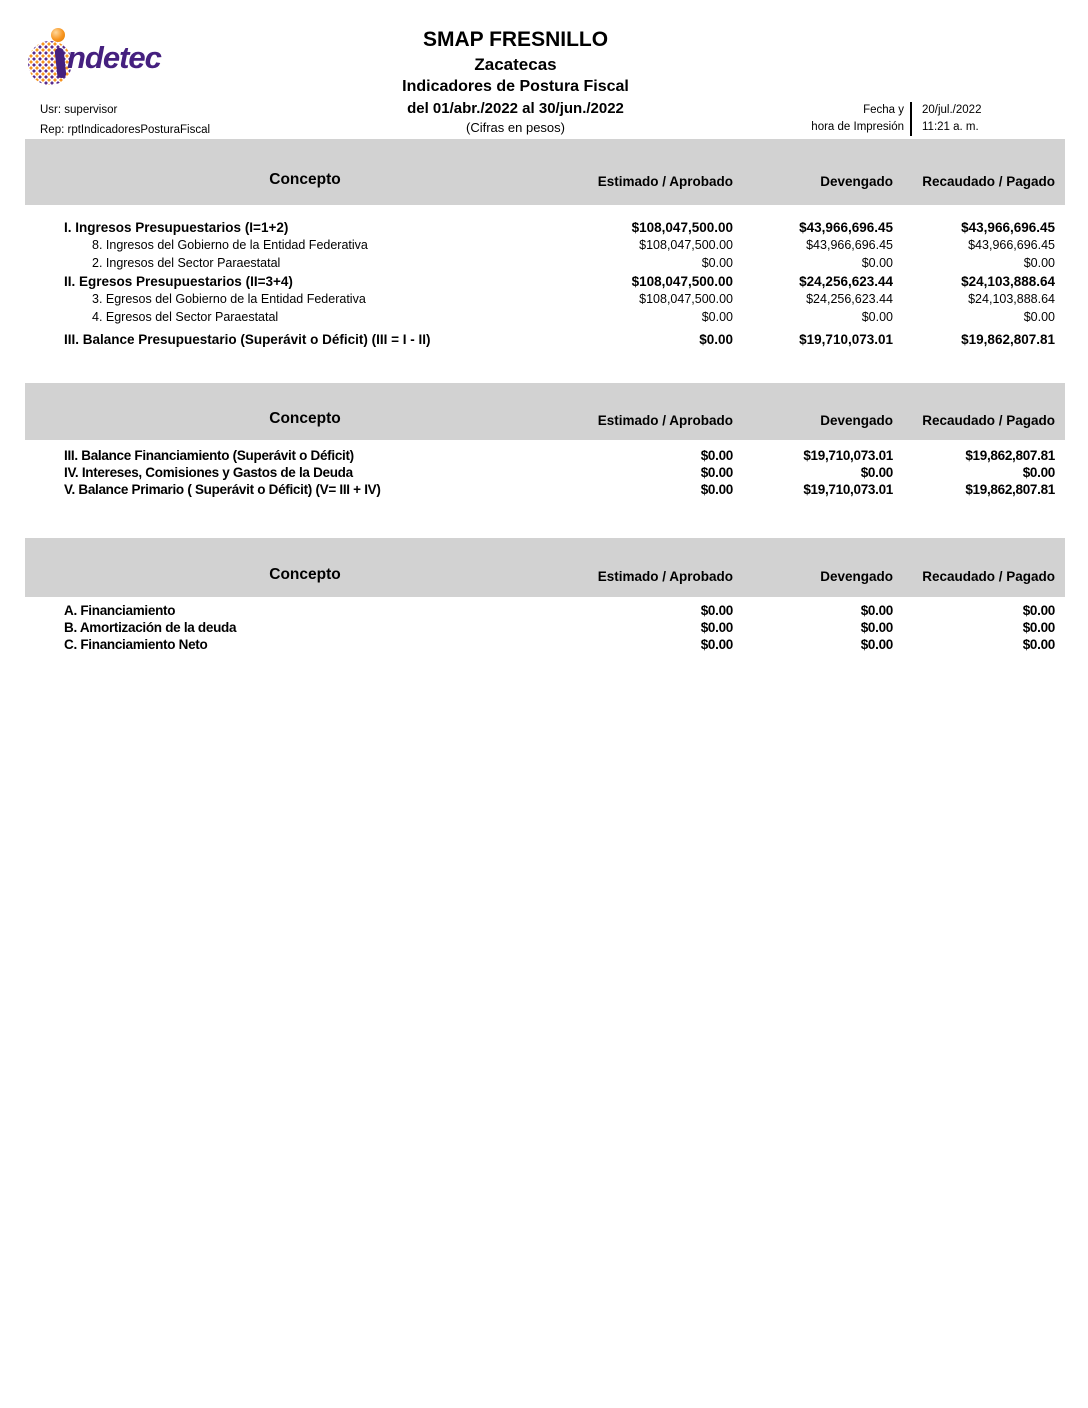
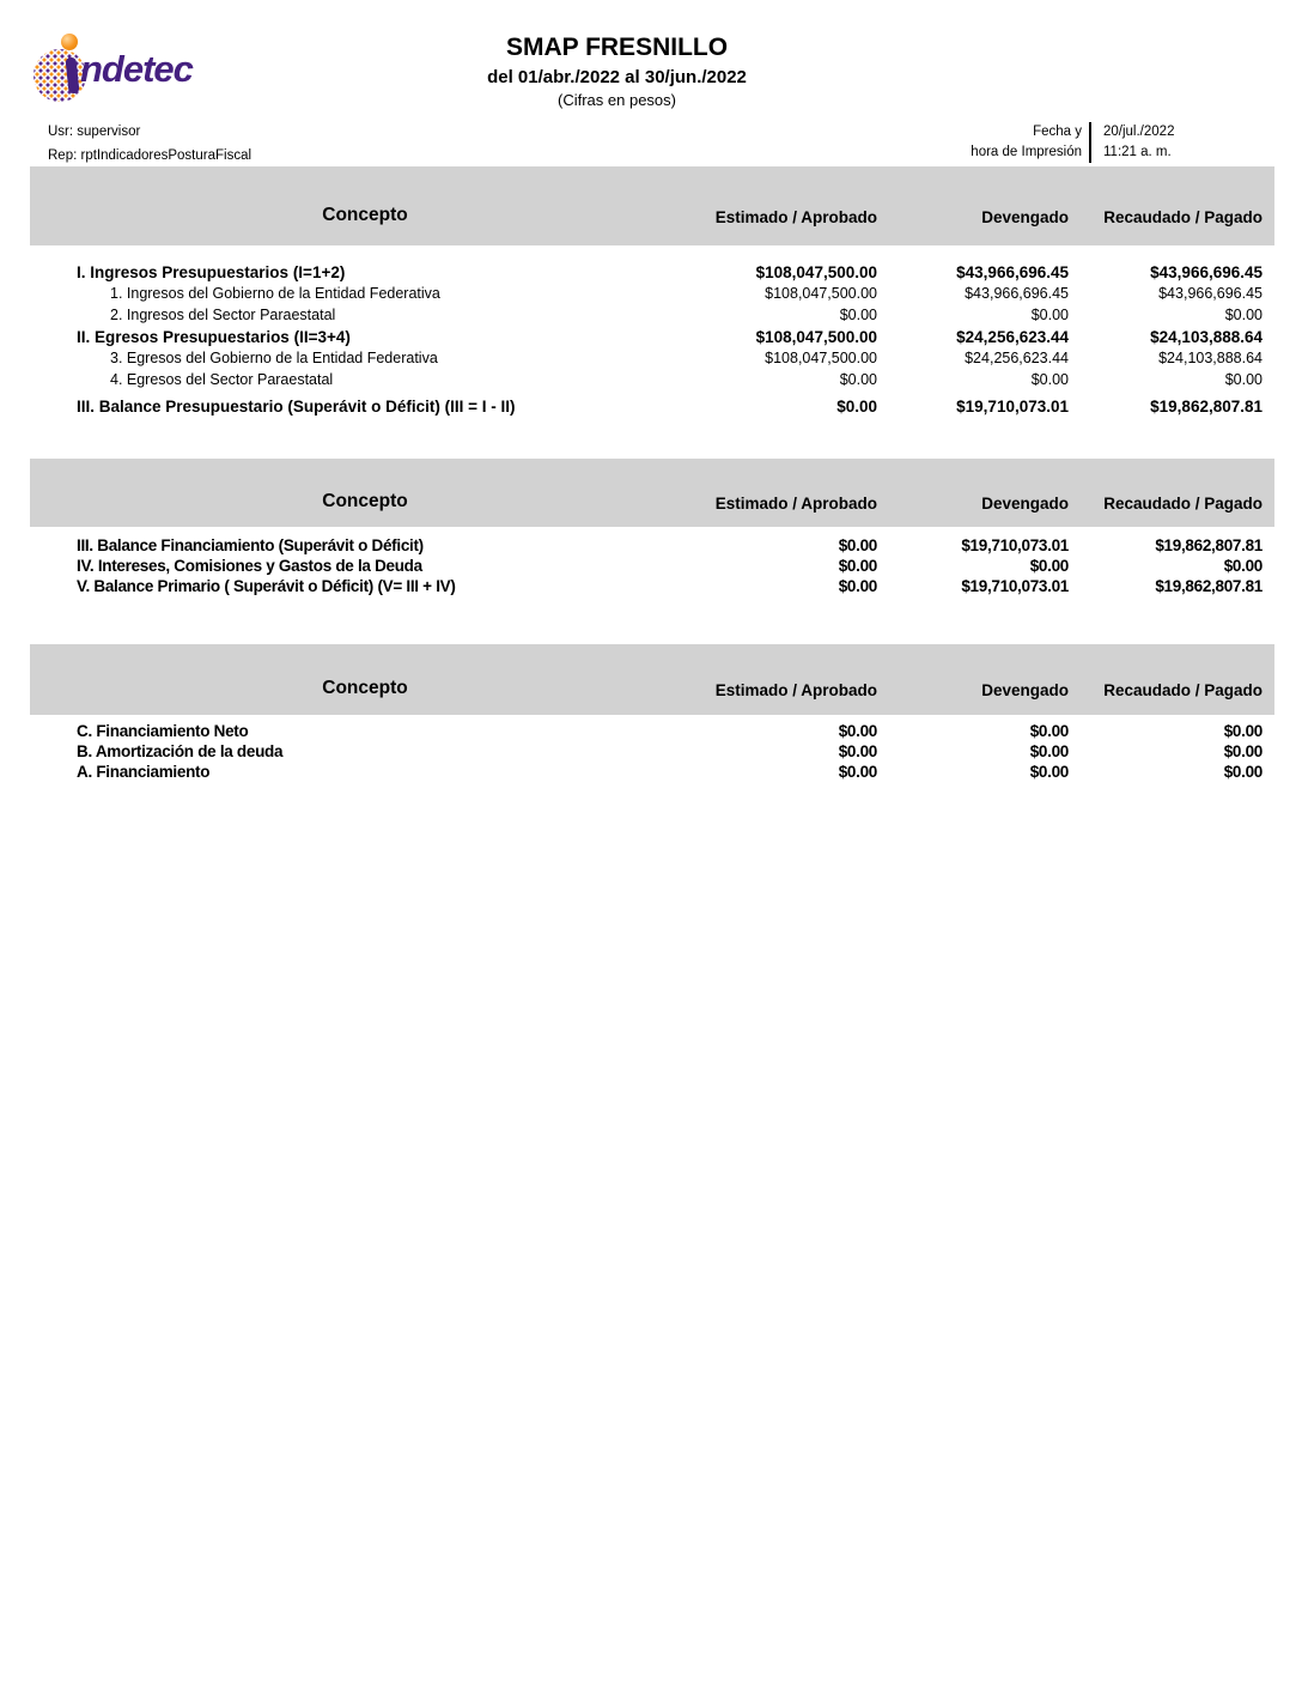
  ndetec
  SMAP FRESNILLO
- Zacatecas
- Indicadores de Postura Fiscal
  del 01/abr./2022 al 30/jun./2022
  (Cifras en pesos)
  Usr: supervisor
  Rep: rptIndicadoresPosturaFiscal
  Fecha y
  hora de Impresión
  20/jul./2022
  11:21 a. m.
  Concepto
  Estimado / Aprobado
  Devengado
  Recaudado / Pagado
  I. Ingresos Presupuestarios (I=1+2)
  $108,047,500.00
  $43,966,696.45
  $43,966,696.45
- 8. Ingresos del Gobierno de la Entidad Federativa
+ 1. Ingresos del Gobierno de la Entidad Federativa
  $108,047,500.00
  $43,966,696.45
  $43,966,696.45
  2. Ingresos del Sector Paraestatal
  $0.00
  $0.00
  $0.00
  II. Egresos Presupuestarios (II=3+4)
  $108,047,500.00
  $24,256,623.44
  $24,103,888.64
  3. Egresos del Gobierno de la Entidad Federativa
  $108,047,500.00
  $24,256,623.44
  $24,103,888.64
  4. Egresos del Sector Paraestatal
  $0.00
  $0.00
  $0.00
  III. Balance Presupuestario (Superávit o Déficit) (III = I - II)
  $0.00
  $19,710,073.01
  $19,862,807.81
  Concepto
  Estimado / Aprobado
  Devengado
  Recaudado / Pagado
  III. Balance Financiamiento (Superávit o Déficit)
  $0.00
  $19,710,073.01
  $19,862,807.81
  IV. Intereses, Comisiones y Gastos de la Deuda
  $0.00
  $0.00
  $0.00
  V. Balance Primario ( Superávit o Déficit) (V= III + IV)
  $0.00
  $19,710,073.01
  $19,862,807.81
  Concepto
  Estimado / Aprobado
  Devengado
  Recaudado / Pagado
- A. Financiamiento
+ C. Financiamiento Neto
  $0.00
  $0.00
  $0.00
  B. Amortización de la deuda
  $0.00
  $0.00
  $0.00
- C. Financiamiento Neto
+ A. Financiamiento
  $0.00
  $0.00
  $0.00
